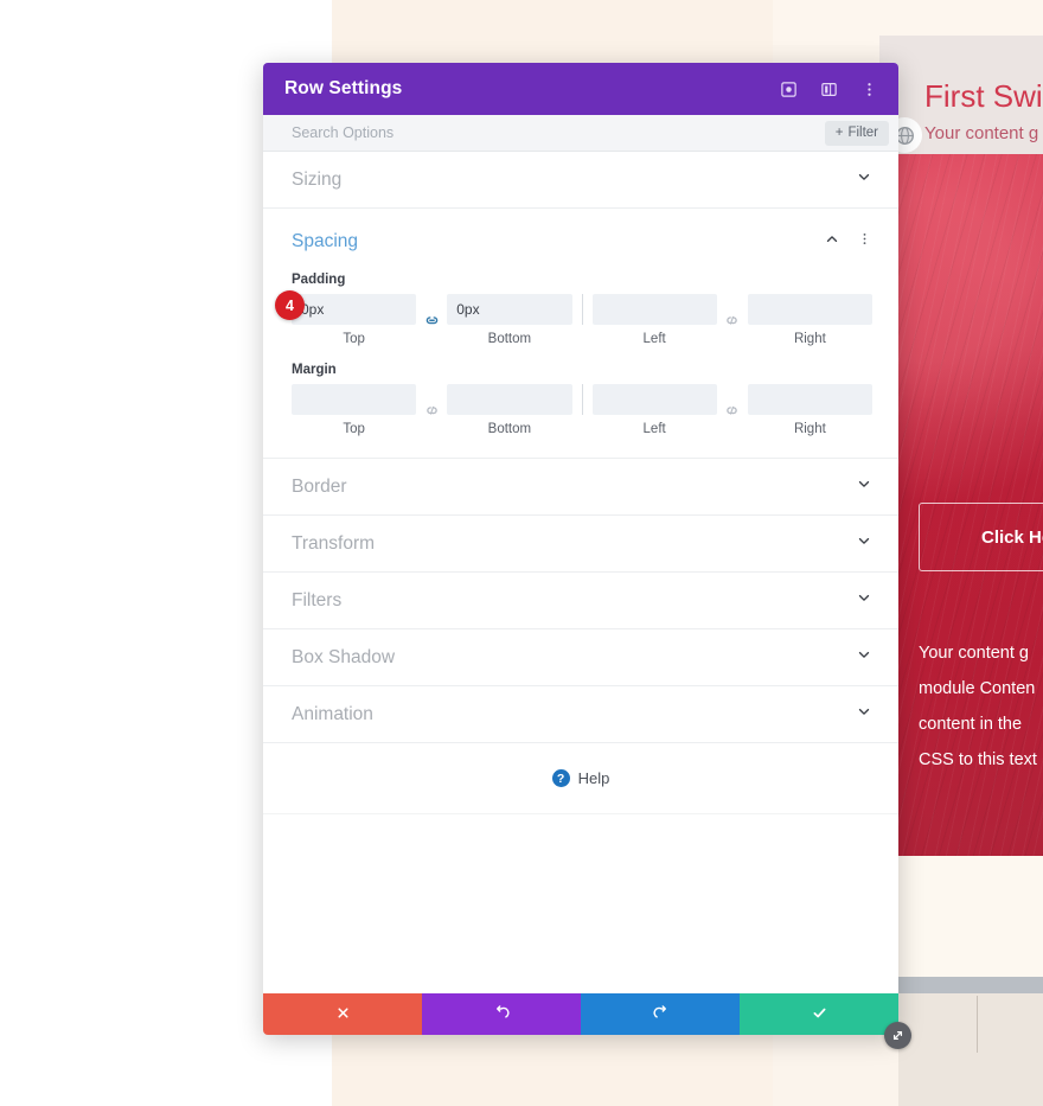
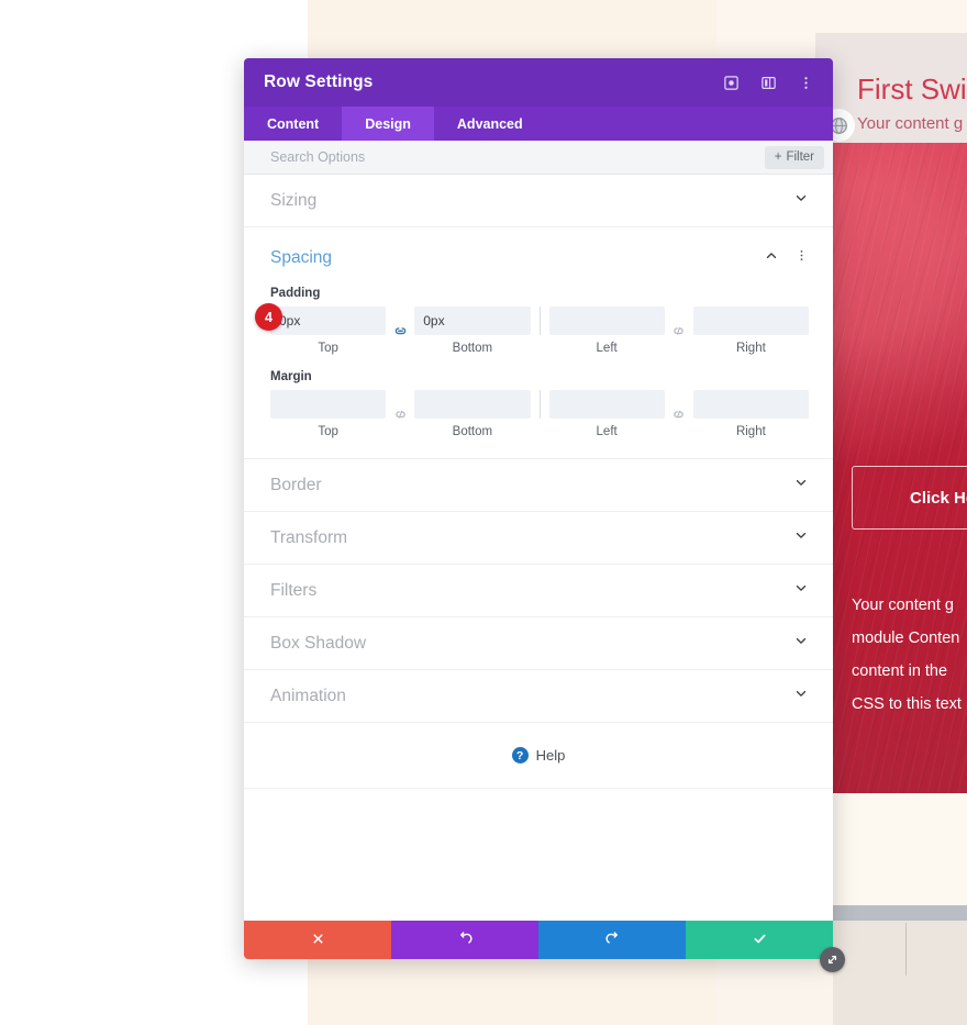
  First Swi
  Your content g
  Click H
  Your content g
  module Conten
  content in the
  CSS to this text
  Row Settings
+ Content
+ Design
+ Advanced
  Search Options
  +
  Filter
  Sizing
  Spacing
  Padding
  4
  0px
  Top
  0px
  Bottom
  Left
  Right
  Margin
  Top
  Bottom
  Left
  Right
  Border
  Transform
  Filters
  Box Shadow
  Animation
  ?
  Help
